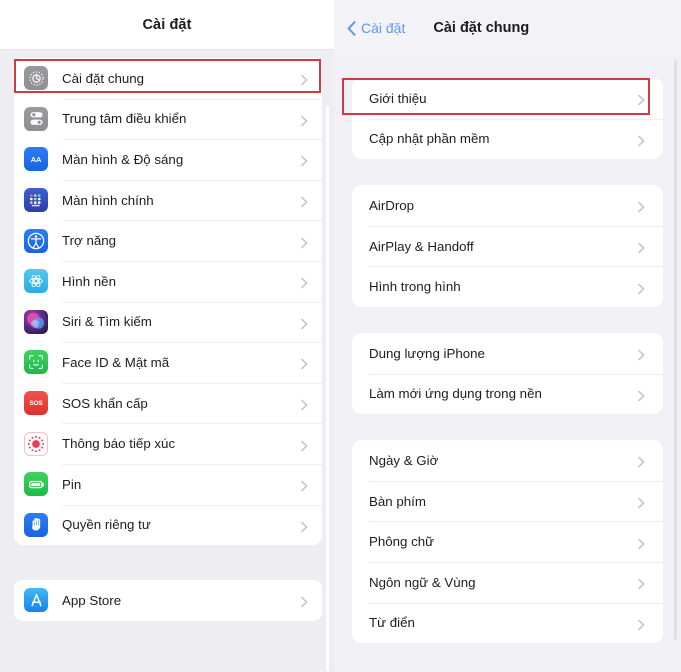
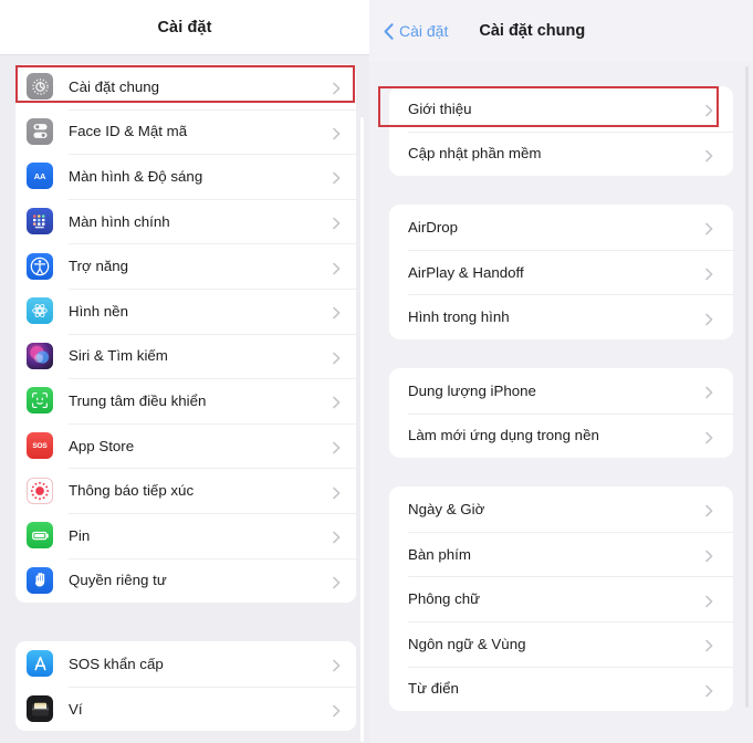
  Cài đặt
  Cài đặt chung
- Trung tâm điều khiển
+ Face ID & Mật mã
  AA
  Màn hình & Độ sáng
  Màn hình chính
  Trợ năng
  Hình nền
  Siri & Tìm kiếm
- Face ID & Mật mã
+ Trung tâm điều khiển
- SOS khẩn cấp
+ App Store
  Thông báo tiếp xúc
  Pin
  Quyền riêng tư
- App Store
+ SOS khẩn cấp
+ Ví
  Cài đặt
  Cài đặt chung
  Giới thiệu
  Cập nhật phần mềm
  AirDrop
  AirPlay & Handoff
  Hình trong hình
  Dung lượng iPhone
  Làm mới ứng dụng trong nền
  Ngày & Giờ
  Bàn phím
  Phông chữ
  Ngôn ngữ & Vùng
  Từ điển
